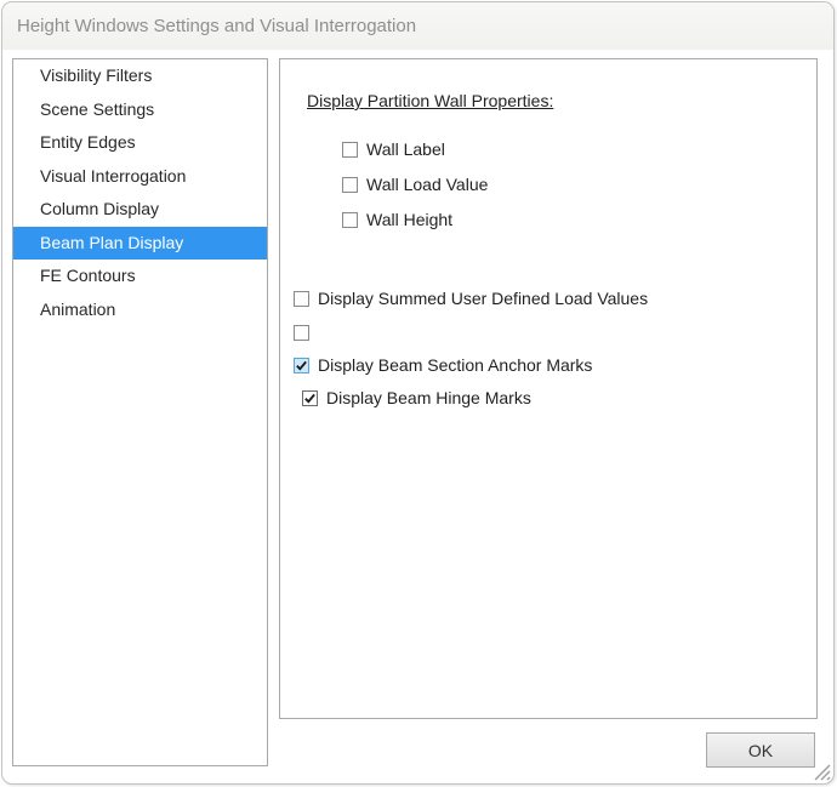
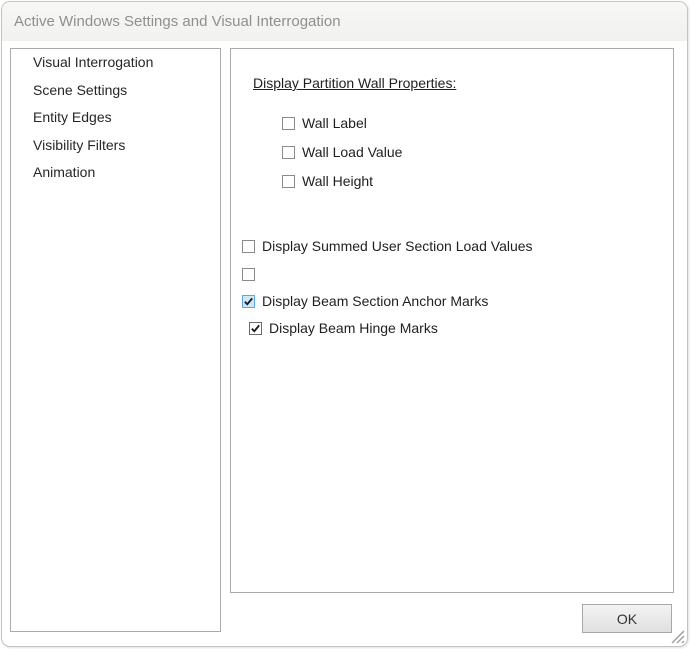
- Height Windows Settings and Visual Interrogation
+ Active Windows Settings and Visual Interrogation
- Visibility Filters
+ Visual Interrogation
  Scene Settings
  Entity Edges
- Visual Interrogation
+ Visibility Filters
- Column Display
- Beam Plan Display
- FE Contours
  Animation
  Display Partition Wall Properties:
  Wall Label
  Wall Load Value
  Wall Height
- Display Summed User Defined Load Values
+ Display Summed User Section Load Values
  Display Beam Section Anchor Marks
  Display Beam Hinge Marks
  OK
